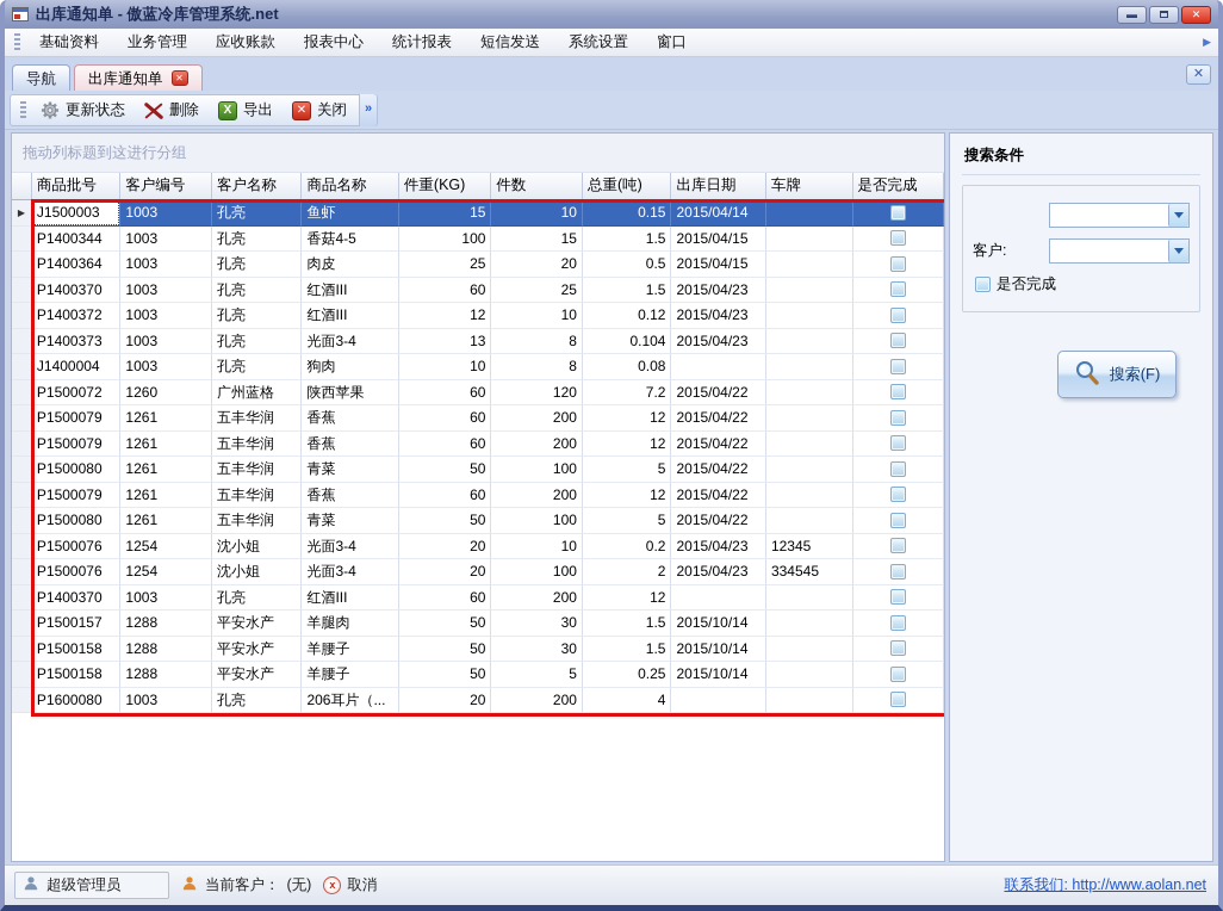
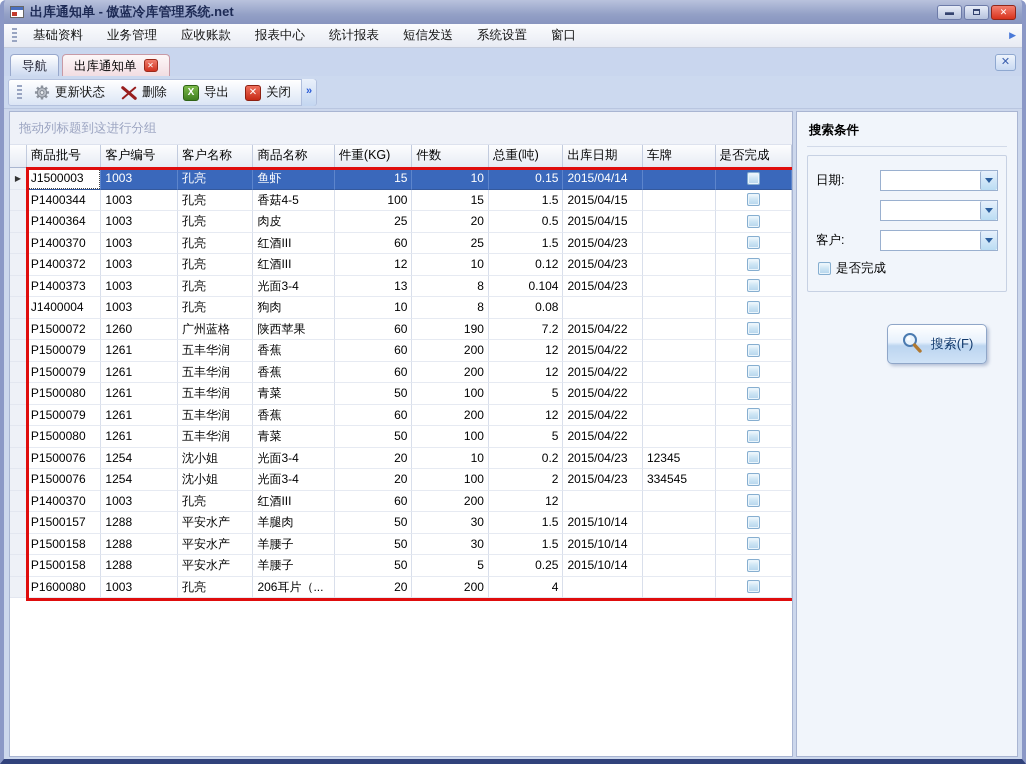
  出库通知单 - 傲蓝冷库管理系统.net
  ▬
  ✕
  基础资料
  业务管理
  应收账款
  报表中心
  统计报表
  短信发送
  系统设置
  窗口
  ▶
  导航
  出库通知单
  ✕
  ✕
  更新状态
  删除
  X
  导出
  ✕
  关闭
  »
  拖动列标题到这进行分组
  商品批号
  客户编号
  客户名称
  商品名称
  件重(KG)
  件数
  总重(吨)
  出库日期
  车牌
  是否完成
  ▶
  J1500003
  1003
  孔亮
  鱼虾
  15
  10
  0.15
  2015/04/14
  P1400344
  1003
  孔亮
  香菇4-5
  100
  15
  1.5
  2015/04/15
  P1400364
  1003
  孔亮
  肉皮
  25
  20
  0.5
  2015/04/15
  P1400370
  1003
  孔亮
  红酒III
  60
  25
  1.5
  2015/04/23
  P1400372
  1003
  孔亮
  红酒III
  12
  10
  0.12
  2015/04/23
  P1400373
  1003
  孔亮
  光面3-4
  13
  8
  0.104
  2015/04/23
  J1400004
  1003
  孔亮
  狗肉
  10
  8
  0.08
  P1500072
  1260
  广州蓝格
  陕西苹果
  60
- 120
+ 190
  7.2
  2015/04/22
  P1500079
  1261
  五丰华润
  香蕉
  60
  200
  12
  2015/04/22
  P1500079
  1261
  五丰华润
  香蕉
  60
  200
  12
  2015/04/22
  P1500080
  1261
  五丰华润
  青菜
  50
  100
  5
  2015/04/22
  P1500079
  1261
  五丰华润
  香蕉
  60
  200
  12
  2015/04/22
  P1500080
  1261
  五丰华润
  青菜
  50
  100
  5
  2015/04/22
  P1500076
  1254
  沈小姐
  光面3-4
  20
  10
  0.2
  2015/04/23
  12345
  P1500076
  1254
  沈小姐
  光面3-4
  20
  100
  2
  2015/04/23
  334545
  P1400370
  1003
  孔亮
  红酒III
  60
  200
  12
  P1500157
  1288
  平安水产
  羊腿肉
  50
  30
  1.5
  2015/10/14
  P1500158
  1288
  平安水产
  羊腰子
  50
  30
  1.5
  2015/10/14
  P1500158
  1288
  平安水产
  羊腰子
  50
  5
  0.25
  2015/10/14
  P1600080
  1003
  孔亮
  206耳片（...
  20
  200
  4
  搜索条件
+ 日期:
  客户:
  是否完成
  搜索(F)
- 超级管理员
- 当前客户：
- (无)
- x
- 取消
- 联系我们: http://www.aolan.net
